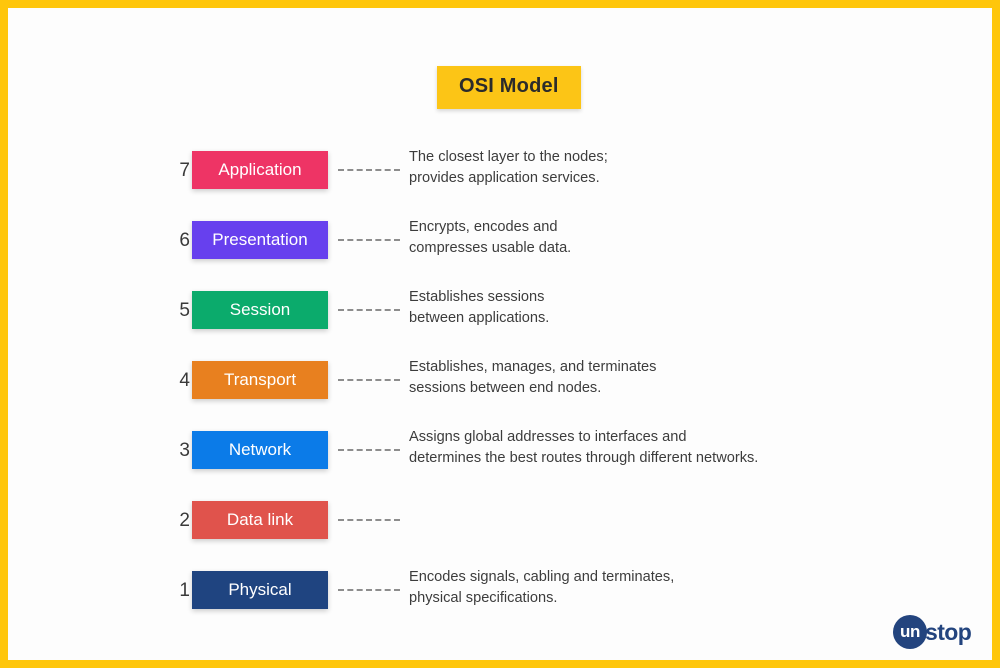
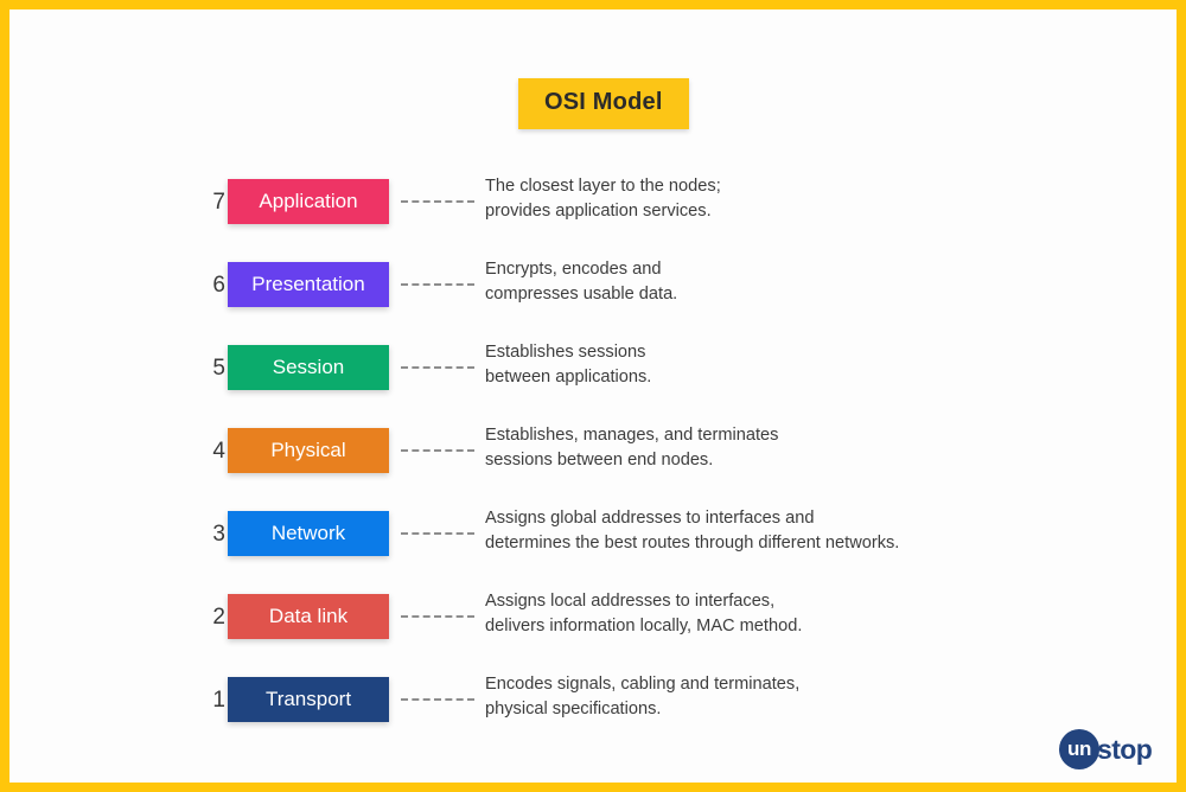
  OSI Model
  7
  Application
  The closest layer to the nodes;
  provides application services.
  6
  Presentation
  Encrypts, encodes and
  compresses usable data.
  5
  Session
  Establishes sessions
  between applications.
  4
- Transport
+ Physical
  Establishes, manages, and terminates
  sessions between end nodes.
  3
  Network
  Assigns global addresses to interfaces and
  determines the best routes through different networks.
  2
  Data link
+ Assigns local addresses to interfaces,
+ delivers information locally, MAC method.
  1
- Physical
+ Transport
  Encodes signals, cabling and terminates,
  physical specifications.
  un
  stop
